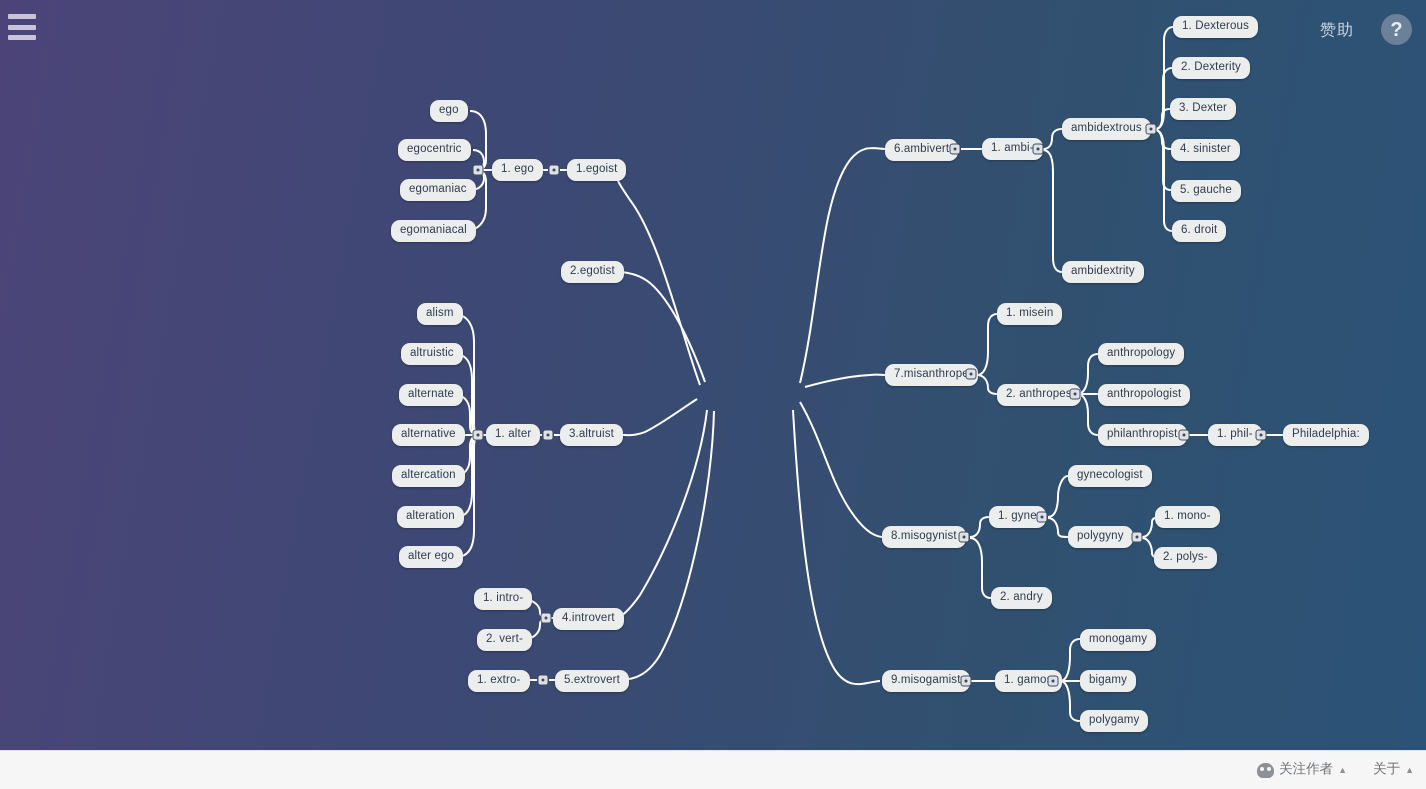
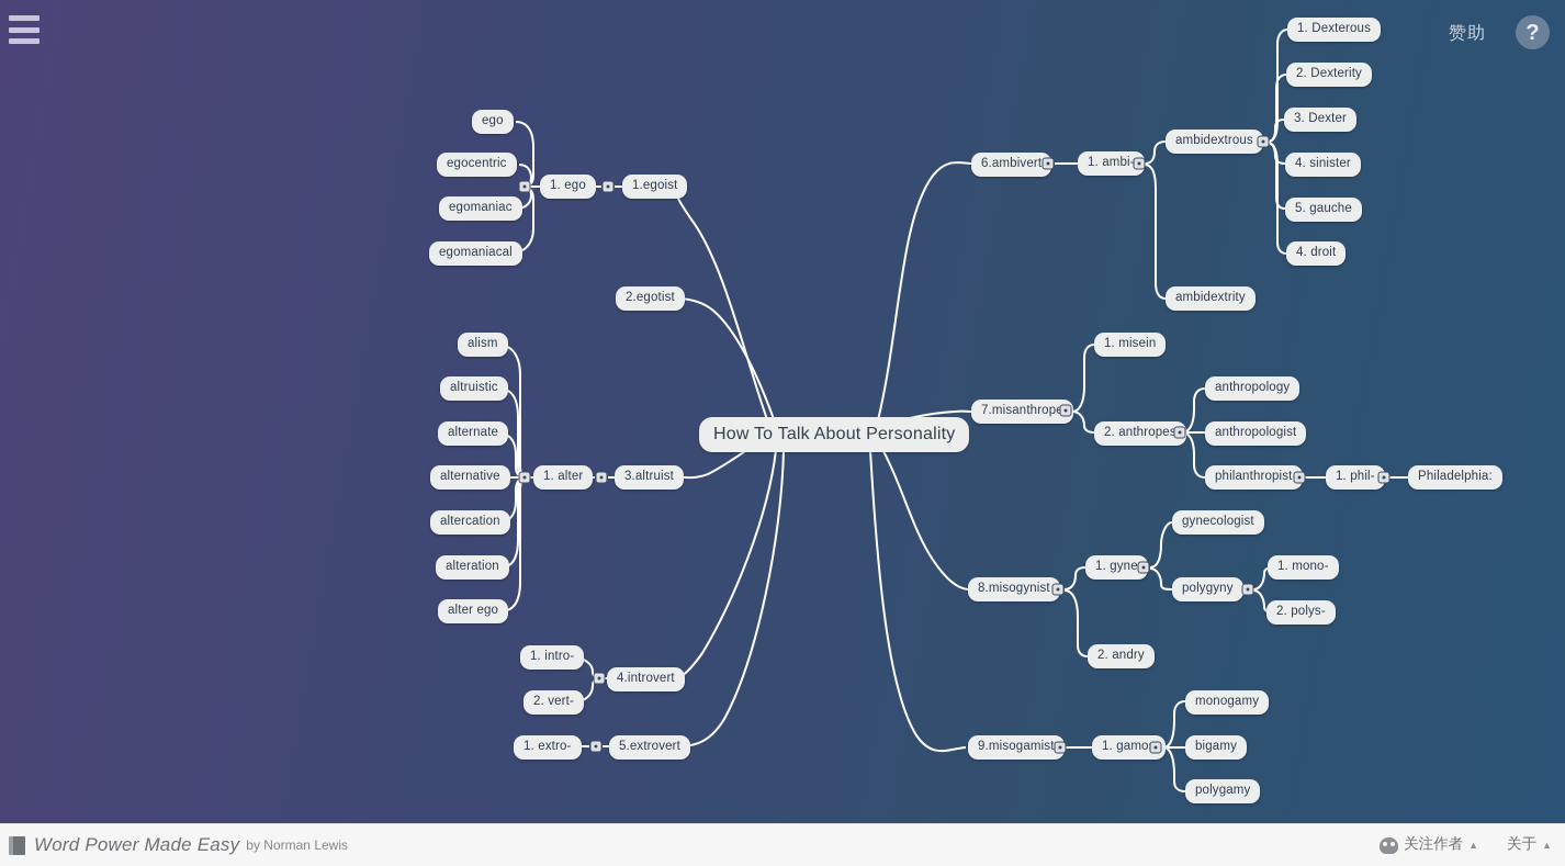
  赞助
  ?
+ How To Talk About Personality
  ego
  egocentric
  egomaniac
  egomaniacal
  1. ego
  1.egoist
  2.egotist
  alism
  altruistic
  alternate
  alternative
  altercation
  alteration
  alter ego
  1. alter
  3.altruist
  1. intro-
  2. vert-
  4.introvert
  1. extro-
  5.extrovert
  6.ambivert
  1. ambi
  ambidextrous
  ambidextrity
  1. Dexterous
  2. Dexterity
  3. Dexter
  4. sinister
  5. gauche
- 6. droit
+ 4. droit
  7.misanthrop
  1. misein
  2. anthrope
  anthropology
  anthropologist
  philanthropist
  1. phil-
  Philadelphia:
  8.misogynist
  1. gyne
  2. andry
  gynecologist
  polygyny
  1. mono-
  2. polys-
  9.misogamist
  1. gamo
  monogamy
  bigamy
  polygamy
+ Word Power Made Easy
+ by Norman Lewis
  关注作者
  ▲
  关于
  ▲
